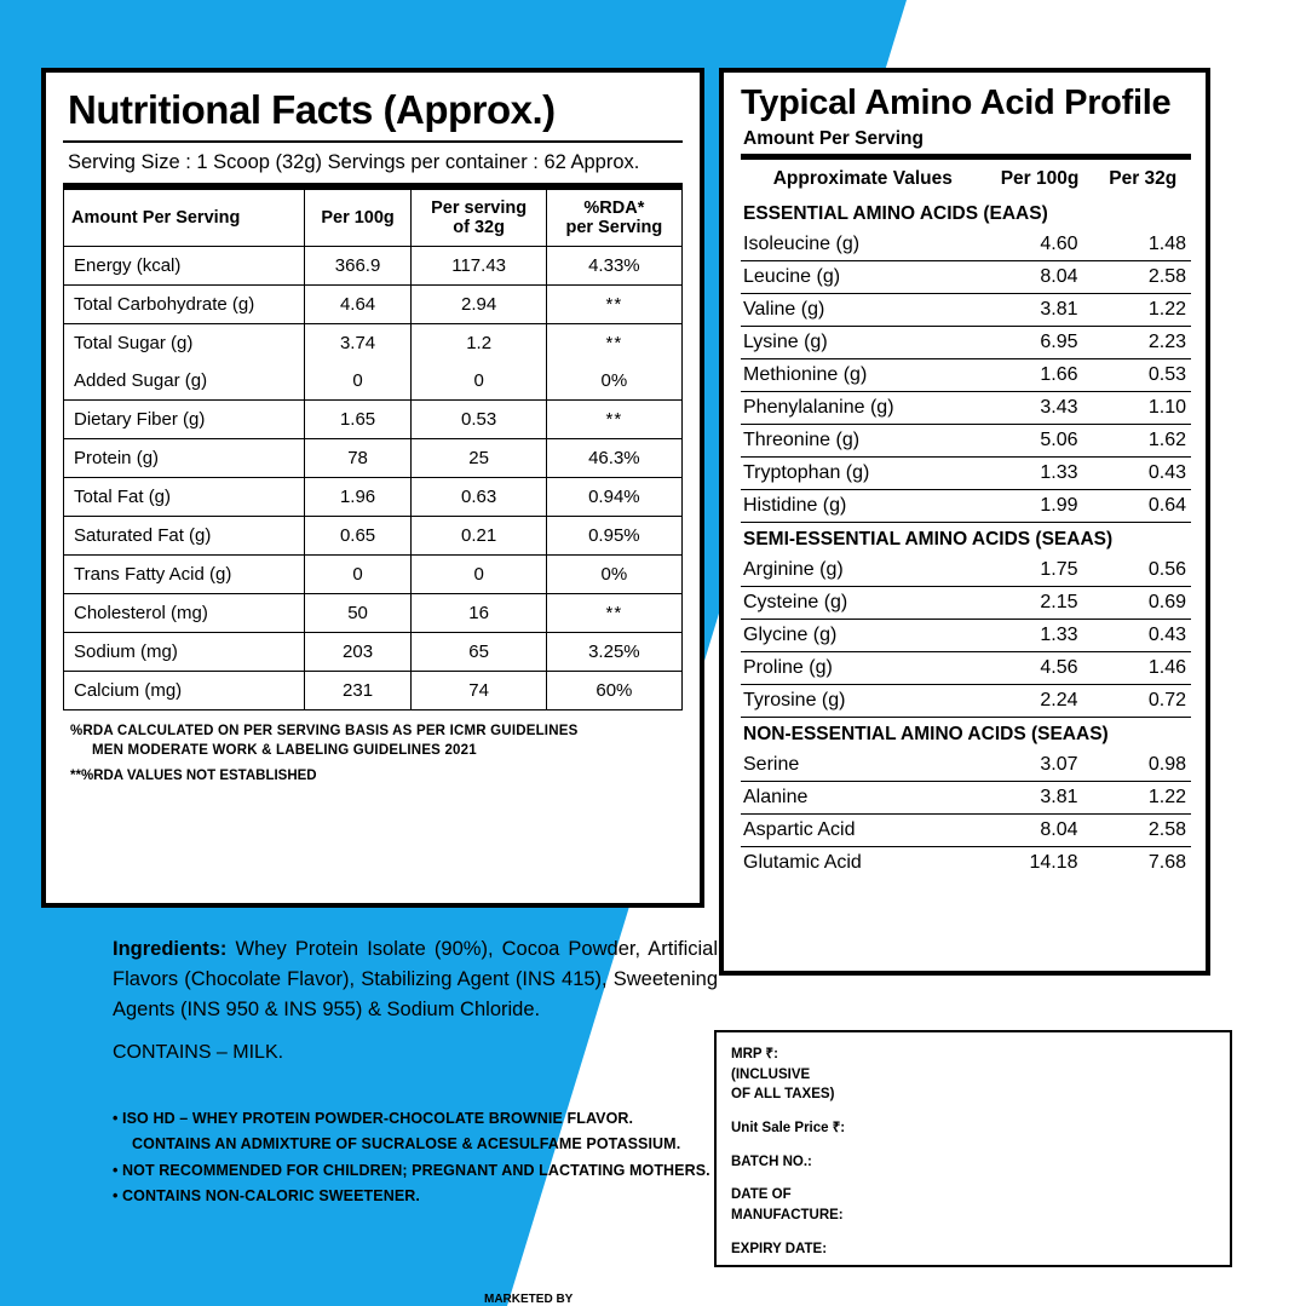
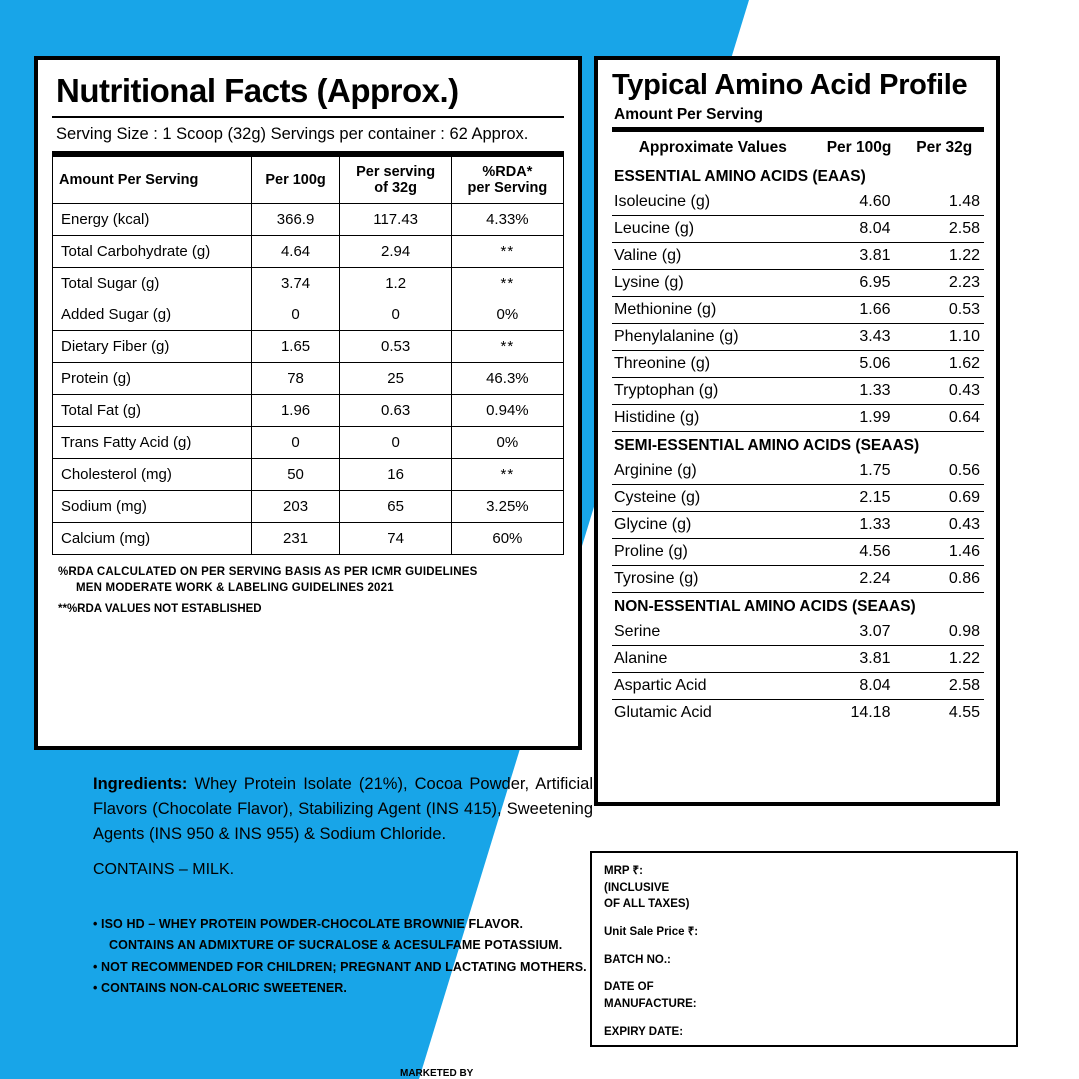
  Nutritional Facts (Approx.)
  Serving Size : 1 Scoop (32g) Servings per container : 62 Approx.
  Amount Per Serving	Per 100g	Per serving of 32g	%RDA* per Serving
  Energy (kcal)	366.9	117.43	4.33%
  Total Carbohydrate (g)	4.64	2.94	**
  Total Sugar (g)	3.74	1.2	**
  Added Sugar (g)	0	0	0%
  Dietary Fiber (g)	1.65	0.53	**
  Protein (g)	78	25	46.3%
  Total Fat (g)	1.96	0.63	0.94%
- Saturated Fat (g)	0.65	0.21	0.95%
  Trans Fatty Acid (g)	0	0	0%
  Cholesterol (mg)	50	16	**
  Sodium (mg)	203	65	3.25%
  Calcium (mg)	231	74	60%
  %RDA CALCULATED ON PER SERVING BASIS AS PER ICMR GUIDELINES
  MEN MODERATE WORK & LABELING GUIDELINES 2021
  **%RDA VALUES NOT ESTABLISHED
  Typical Amino Acid Profile
  Amount Per Serving
  Approximate Values	Per 100g	Per 32g
  ESSENTIAL AMINO ACIDS (EAAS)
  Isoleucine (g)	4.60	1.48
  Leucine (g)	8.04	2.58
  Valine (g)	3.81	1.22
  Lysine (g)	6.95	2.23
  Methionine (g)	1.66	0.53
  Phenylalanine (g)	3.43	1.10
  Threonine (g)	5.06	1.62
  Tryptophan (g)	1.33	0.43
  Histidine (g)	1.99	0.64
  SEMI-ESSENTIAL AMINO ACIDS (SEAAS)
  Arginine (g)	1.75	0.56
  Cysteine (g)	2.15	0.69
  Glycine (g)	1.33	0.43
  Proline (g)	4.56	1.46
- Tyrosine (g)	2.24	0.72
+ Tyrosine (g)	2.24	0.86
  NON-ESSENTIAL AMINO ACIDS (SEAAS)
  Serine	3.07	0.98
  Alanine	3.81	1.22
  Aspartic Acid	8.04	2.58
- Glutamic Acid	14.18	7.68
+ Glutamic Acid	14.18	4.55
- Ingredients: Whey Protein Isolate (90%), Cocoa Powder, Artificial Flavors (Chocolate Flavor), Stabilizing Agent (INS 415), Sweetening Agents (INS 950 & INS 955) & Sodium Chloride.
+ Ingredients: Whey Protein Isolate (21%), Cocoa Powder, Artificial Flavors (Chocolate Flavor), Stabilizing Agent (INS 415), Sweetening Agents (INS 950 & INS 955) & Sodium Chloride.
  CONTAINS – MILK.
  • ISO HD – WHEY PROTEIN POWDER-CHOCOLATE BROWNIE FLAVOR.
  CONTAINS AN ADMIXTURE OF SUCRALOSE & ACESULFAME POTASSIUM.
  • NOT RECOMMENDED FOR CHILDREN; PREGNANT AND LACTATING MOTHERS.
  • CONTAINS NON-CALORIC SWEETENER.
  MRP ₹:
  (INCLUSIVE
  OF ALL TAXES)
  Unit Sale Price ₹:
  BATCH NO.:
  DATE OF
  MANUFACTURE:
  EXPIRY DATE:
  MARKETED BY
